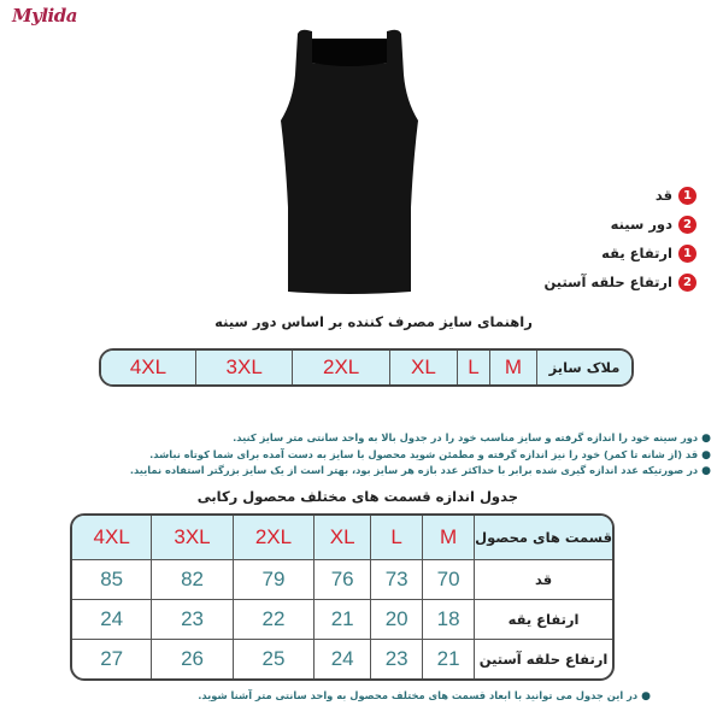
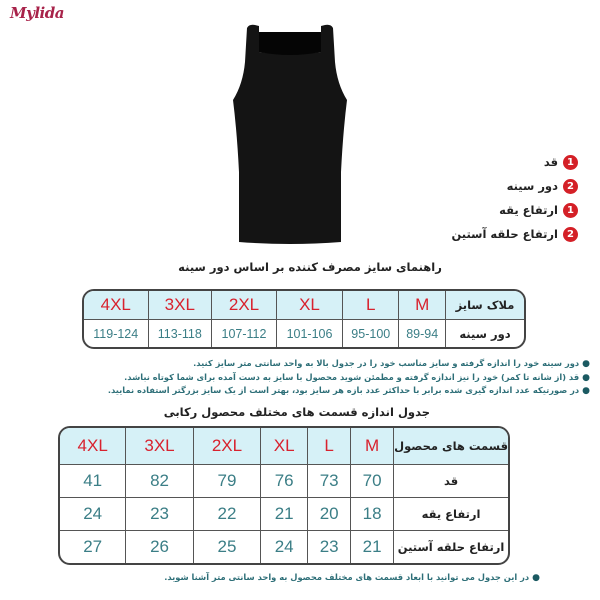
  Mylida
  1
  قد
  2
  دور سینه
  1
  ارتفاع یقه
  2
  ارتفاع حلقه آستین
  راهنمای سایز مصرف کننده بر اساس دور سینه
  ملاک سایز	M	L	XL	2XL	3XL	4XL
+ دور سینه	89-94	95-100	101-106	107-112	113-118	119-124
  ●دور سینه خود را اندازه گرفته و سایز مناسب خود را در جدول بالا به واحد سانتی متر سایز کنید.
  ●قد (از شانه تا کمر) خود را نیز اندازه گرفته و مطمئن شوید محصول با سایز به دست آمده برای شما کوتاه نباشد.
  ●در صورتیکه عدد اندازه گیری شده برابر با حداکثر عدد بازه هر سایز بود، بهتر است از یک سایز بزرگتر استفاده نمایید.
  جدول اندازه قسمت های مختلف محصول رکابی
  قسمت های محصول	M	L	XL	2XL	3XL	4XL
- قد	70	73	76	79	82	85
+ قد	70	73	76	79	82	41
  ارتفاع یقه	18	20	21	22	23	24
  ارتفاع حلقه آستین	21	23	24	25	26	27
  ●در این جدول می توانید با ابعاد قسمت های مختلف محصول به واحد سانتی متر آشنا شوید.
